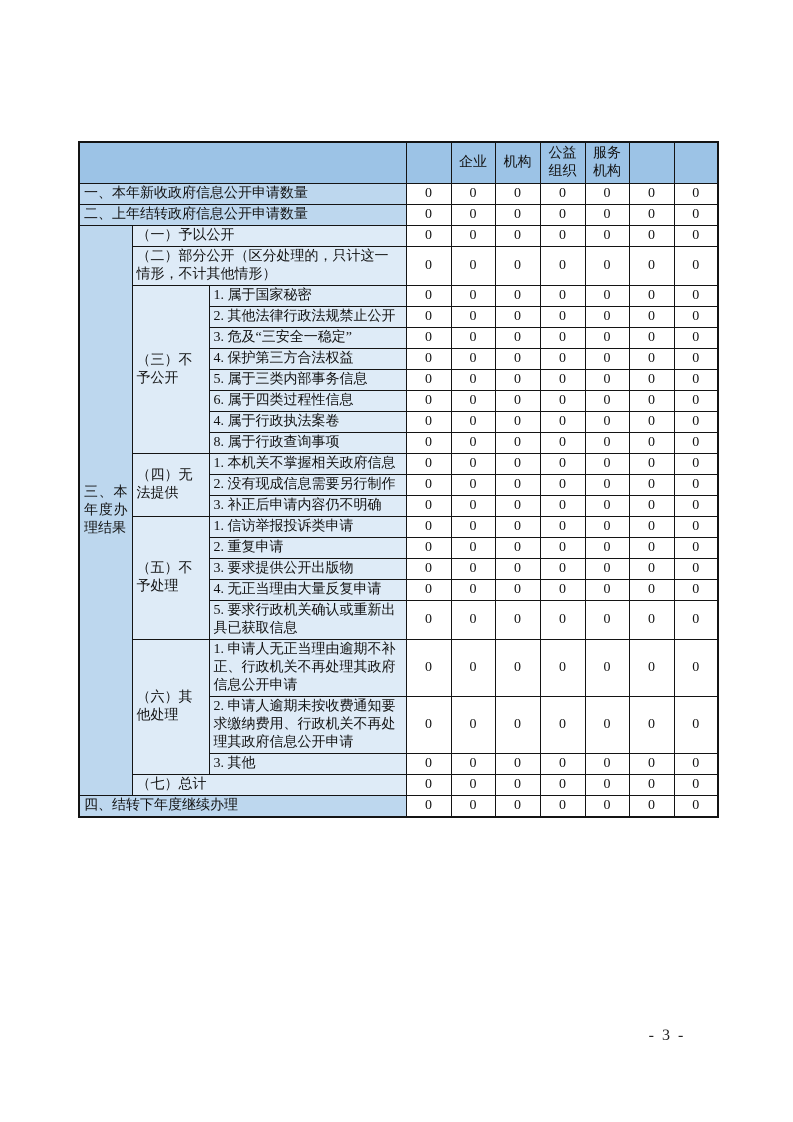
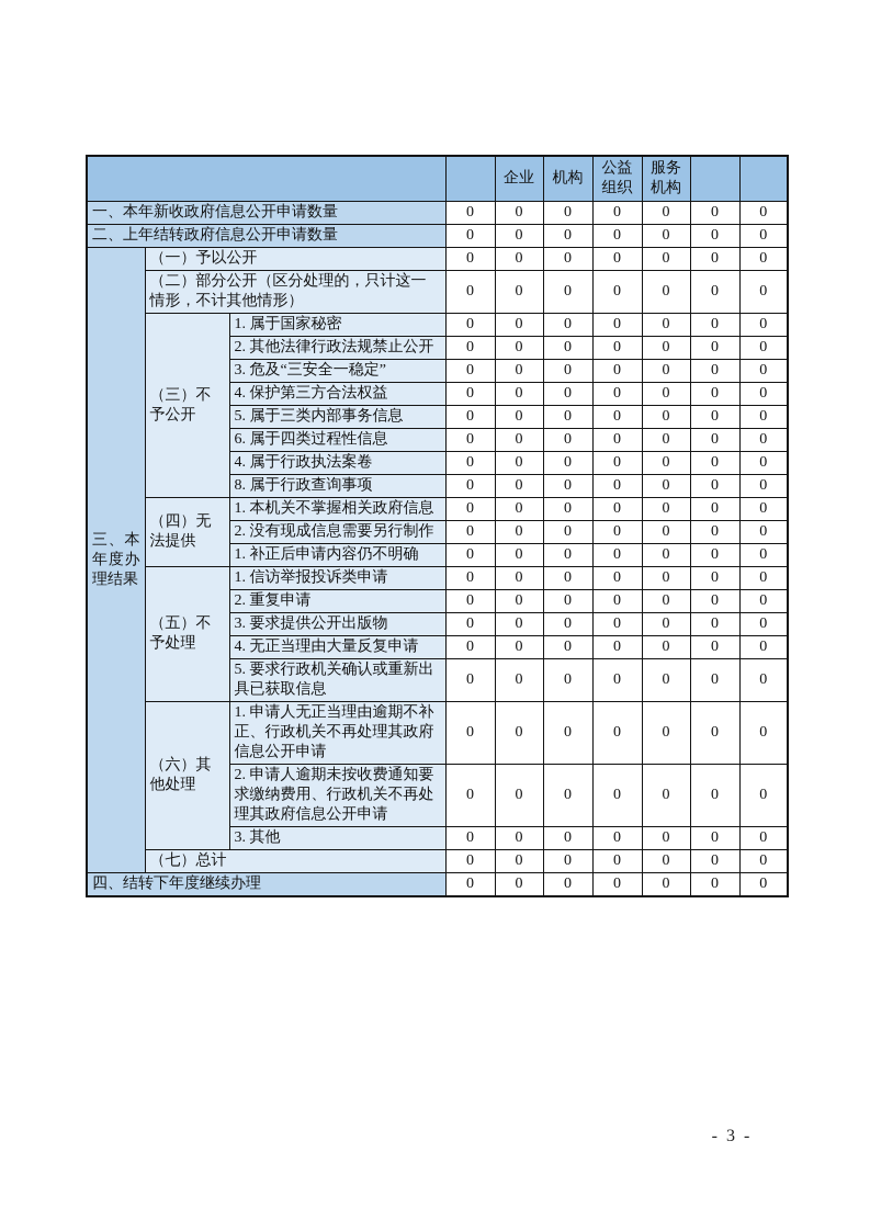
  		企业	机构	公益组织	服务机构
  一、本年新收政府信息公开申请数量	0	0	0	0	0	0	0
  二、上年结转政府信息公开申请数量	0	0	0	0	0	0	0
  三、本年度办理结果	（一）予以公开	0	0	0	0	0	0	0
  （二）部分公开（区分处理的，只计这一情形，不计其他情形）	0	0	0	0	0	0	0
  （三）不予公开	1. 属于国家秘密	0	0	0	0	0	0	0
  2. 其他法律行政法规禁止公开	0	0	0	0	0	0	0
  3. 危及“三安全一稳定”	0	0	0	0	0	0	0
  4. 保护第三方合法权益	0	0	0	0	0	0	0
  5. 属于三类内部事务信息	0	0	0	0	0	0	0
  6. 属于四类过程性信息	0	0	0	0	0	0	0
  4. 属于行政执法案卷	0	0	0	0	0	0	0
  8. 属于行政查询事项	0	0	0	0	0	0	0
  （四）无法提供	1. 本机关不掌握相关政府信息	0	0	0	0	0	0	0
  2. 没有现成信息需要另行制作	0	0	0	0	0	0	0
- 3. 补正后申请内容仍不明确	0	0	0	0	0	0	0
+ 1. 补正后申请内容仍不明确	0	0	0	0	0	0	0
  （五）不予处理	1. 信访举报投诉类申请	0	0	0	0	0	0	0
  2. 重复申请	0	0	0	0	0	0	0
  3. 要求提供公开出版物	0	0	0	0	0	0	0
  4. 无正当理由大量反复申请	0	0	0	0	0	0	0
  5. 要求行政机关确认或重新出具已获取信息	0	0	0	0	0	0	0
  （六）其他处理	1. 申请人无正当理由逾期不补正、行政机关不再处理其政府信息公开申请	0	0	0	0	0	0	0
  2. 申请人逾期未按收费通知要求缴纳费用、行政机关不再处理其政府信息公开申请	0	0	0	0	0	0	0
  3. 其他	0	0	0	0	0	0	0
  （七）总计	0	0	0	0	0	0	0
  四、结转下年度继续办理	0	0	0	0	0	0	0
  - 3 -
